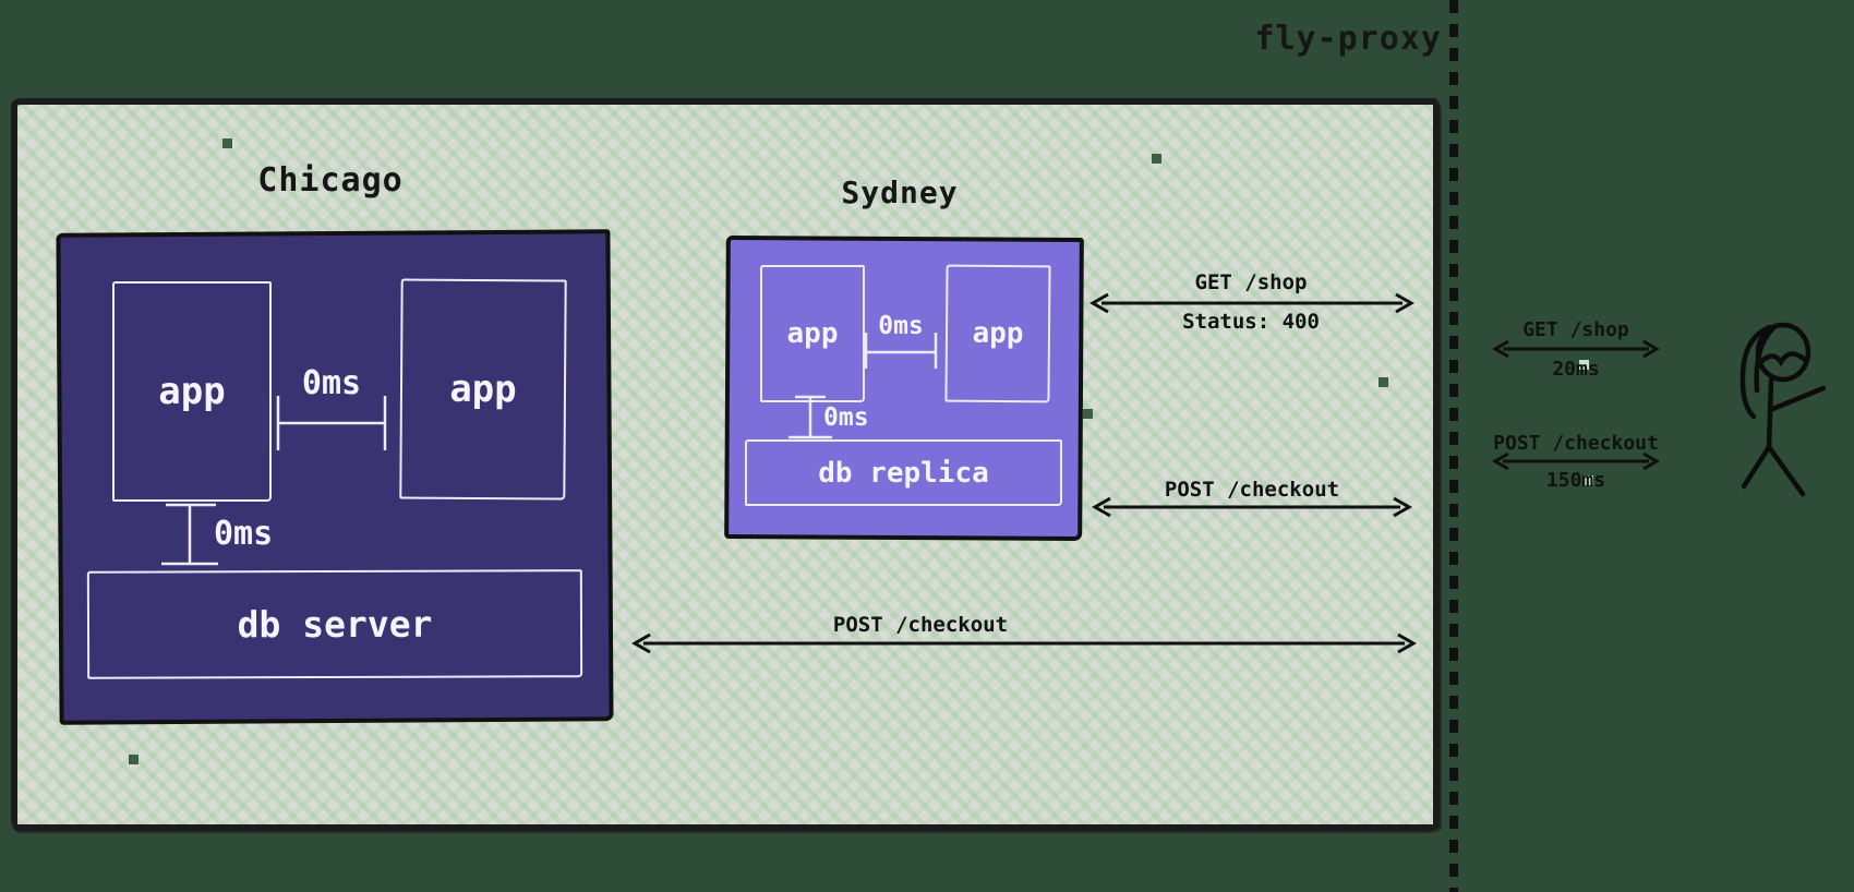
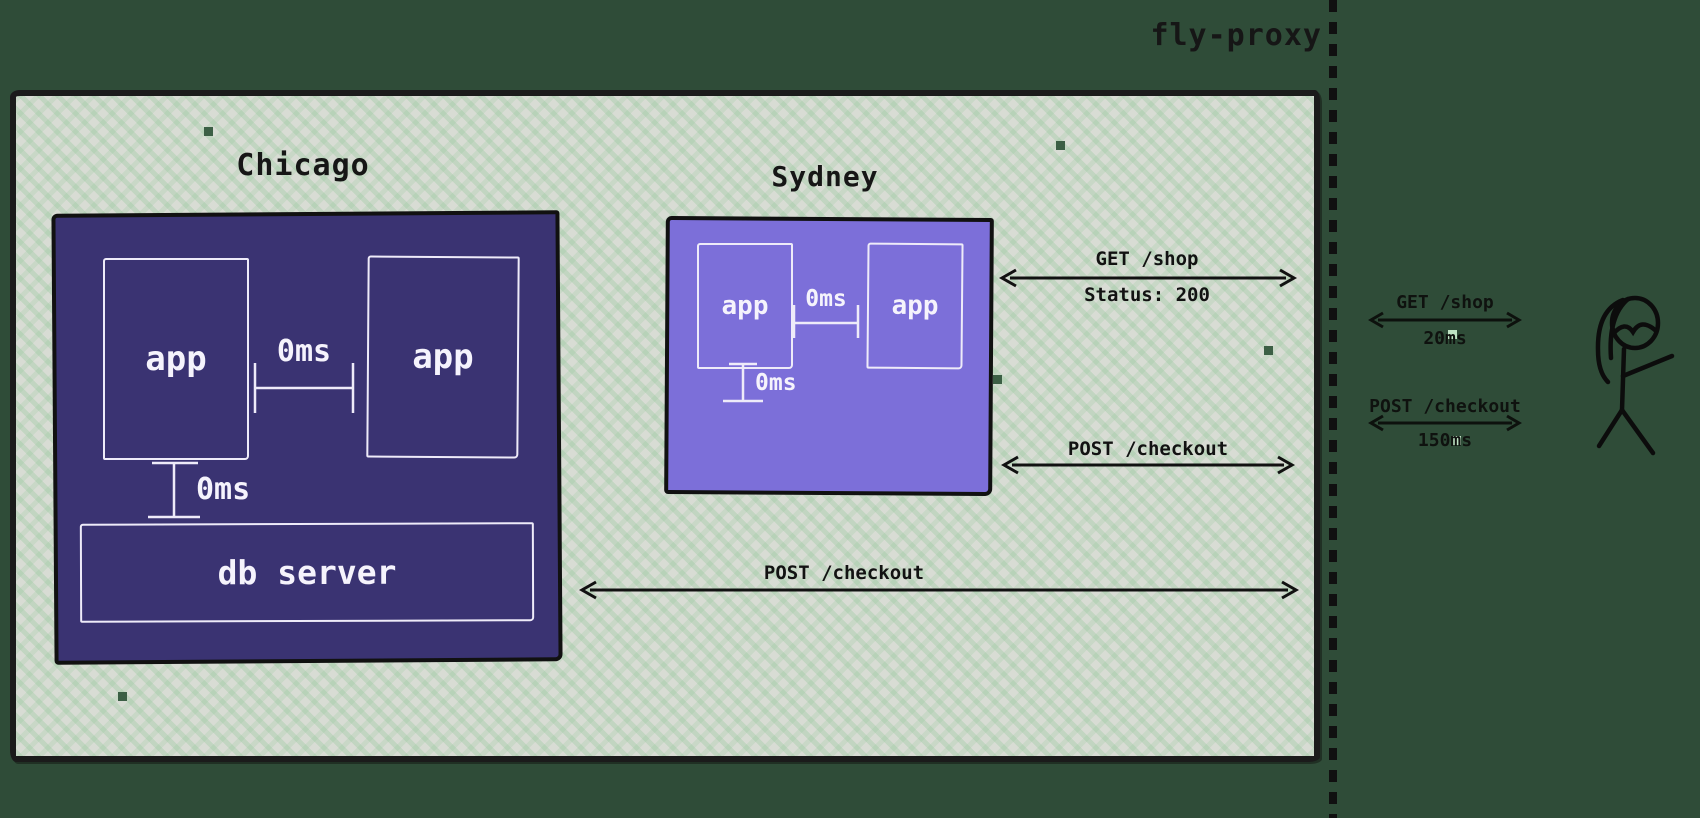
  fly-proxy
  Chicago
  app
  app
  0ms
  0ms
  db server
  Sydney
  app
  app
  0ms
  0ms
- db replica
  GET /shop
- Status: 400
+ Status: 200
  POST /checkout
  POST /checkout
  GET /shop
  20ms
  POST /checkout
  150ms
